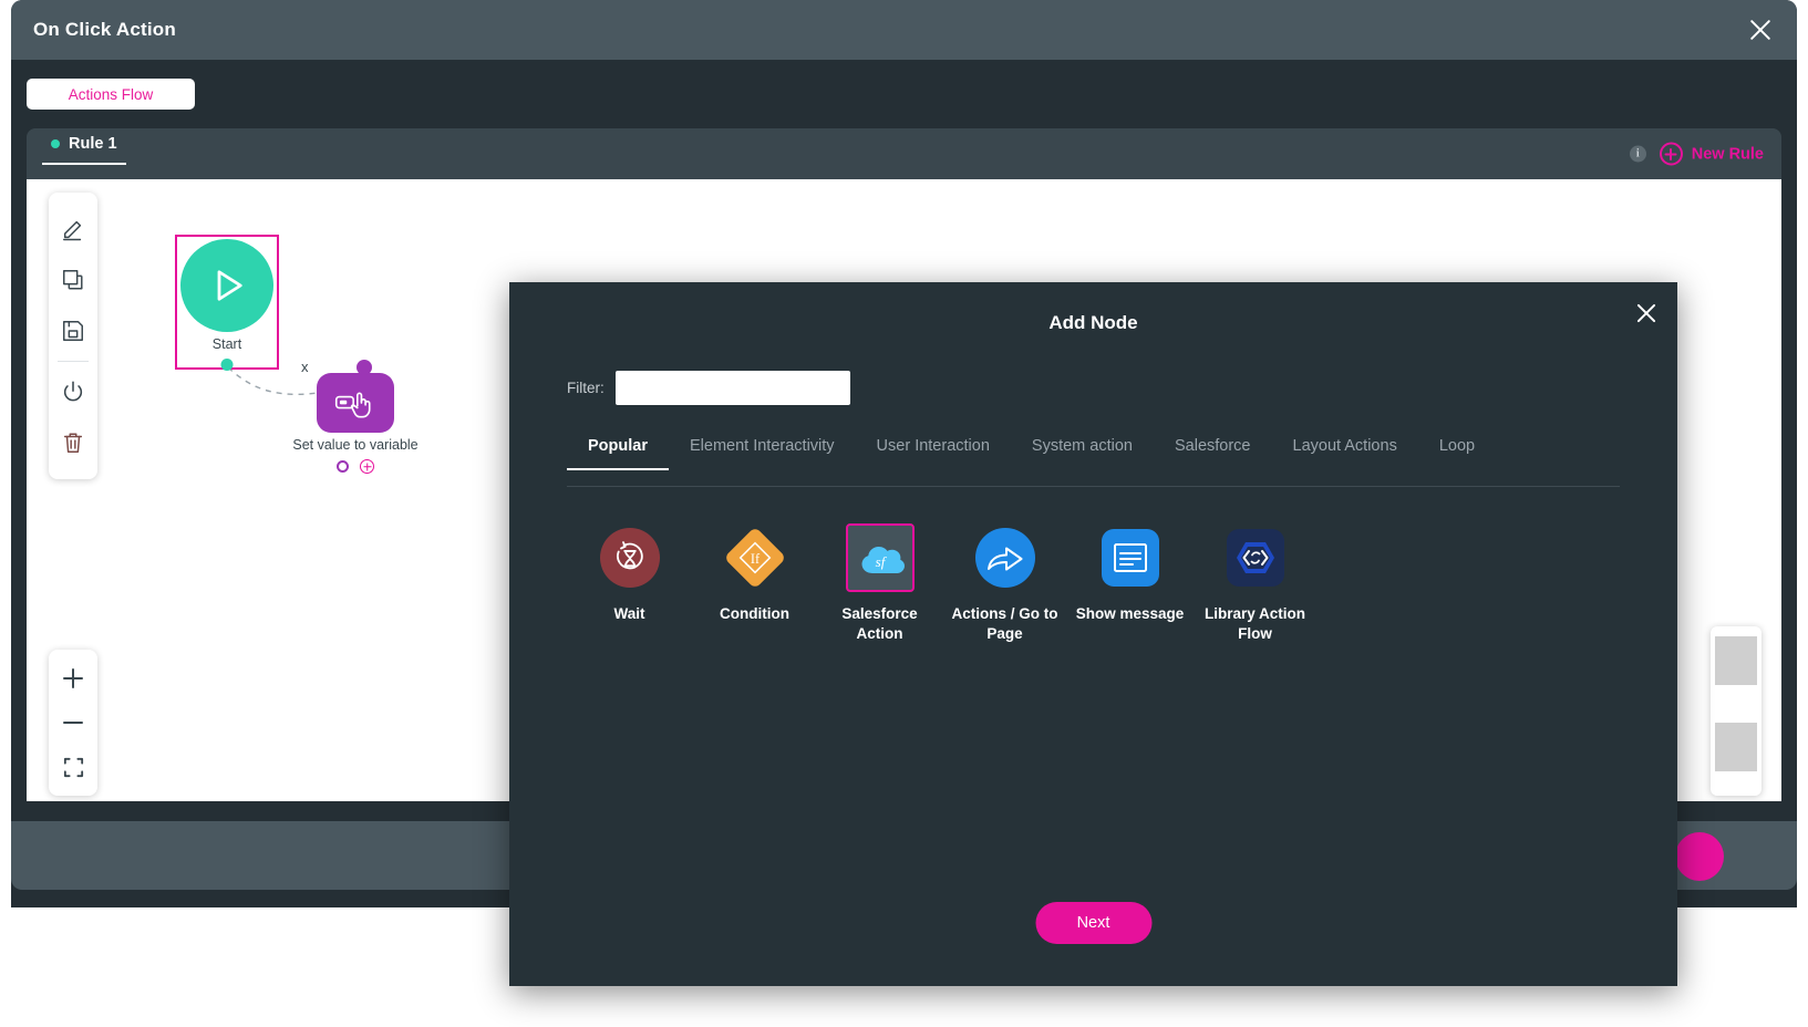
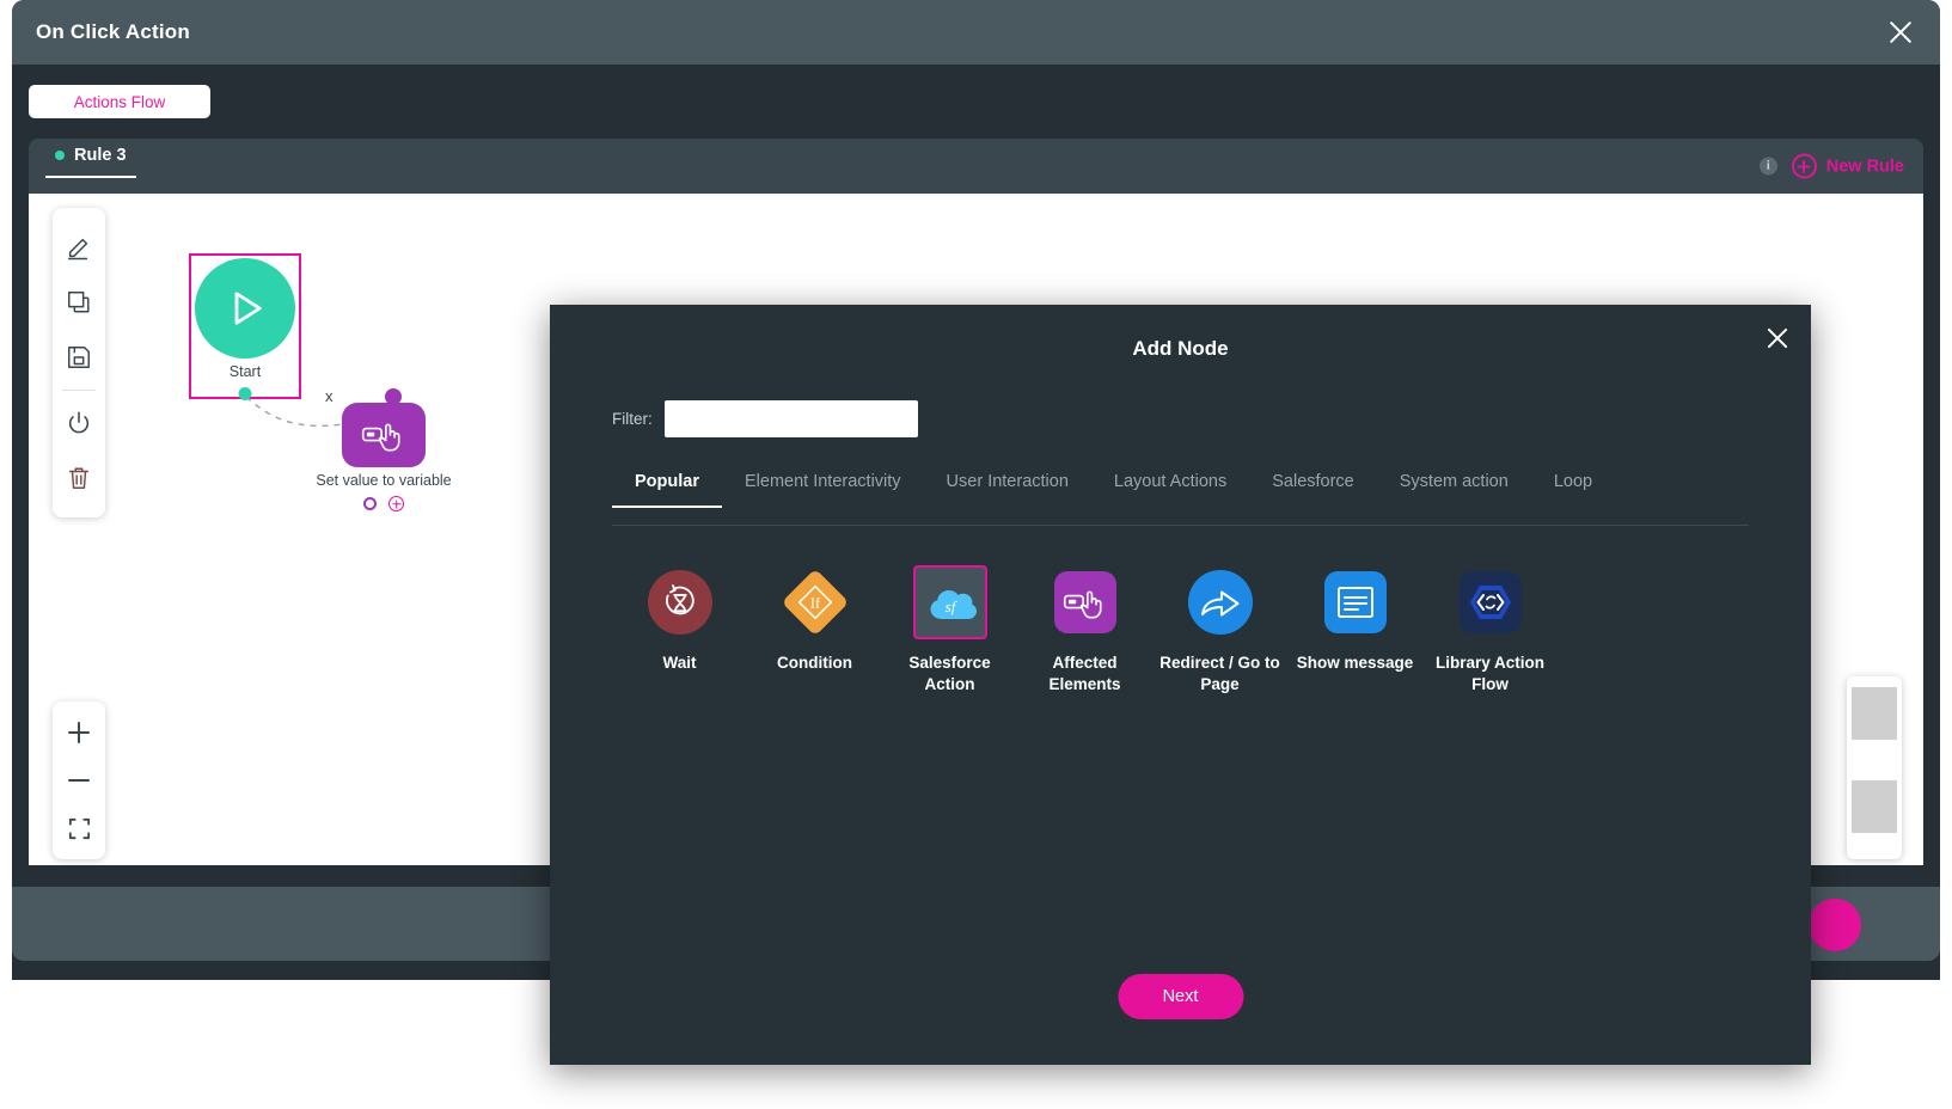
  On Click Action
  Actions Flow
- Rule 1
+ Rule 3
  i
  New Rule
  x
  Start
  Set value to variable
  Add Node
  Filter:
  Popular
  Element Interactivity
  User Interaction
- System action
+ Layout Actions
  Salesforce
- Layout Actions
+ System action
  Loop
  Wait
  Condition
  sf
  Salesforce Action
+ Affected Elements
- Actions / Go to Page
+ Redirect / Go to Page
  Show message
  Library Action Flow
  Next
